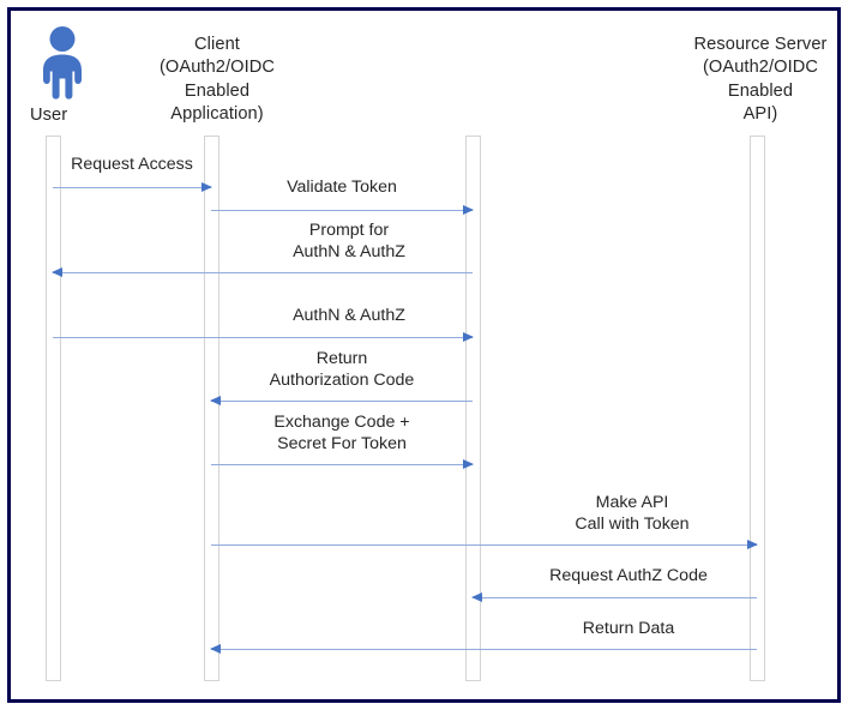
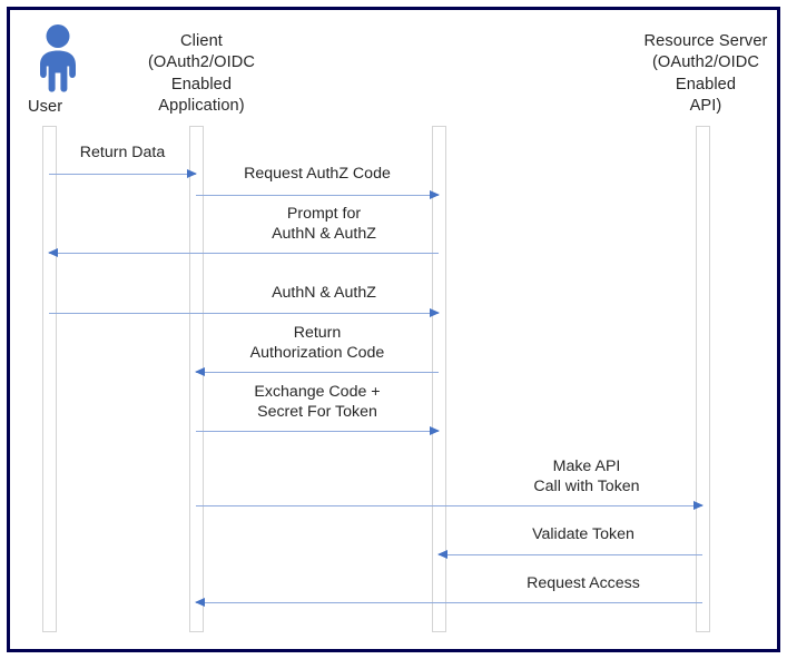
  User
  Client
  (OAuth2/OIDC
  Enabled
  Application)
  Resource Server
  (OAuth2/OIDC
  Enabled
  API)
- Request Access
+ Return Data
- Validate Token
+ Request AuthZ Code
  Prompt for
  AuthN & AuthZ
  AuthN & AuthZ
  Return
  Authorization Code
  Exchange Code +
  Secret For Token
  Make API
  Call with Token
- Request AuthZ Code
+ Validate Token
- Return Data
+ Request Access
